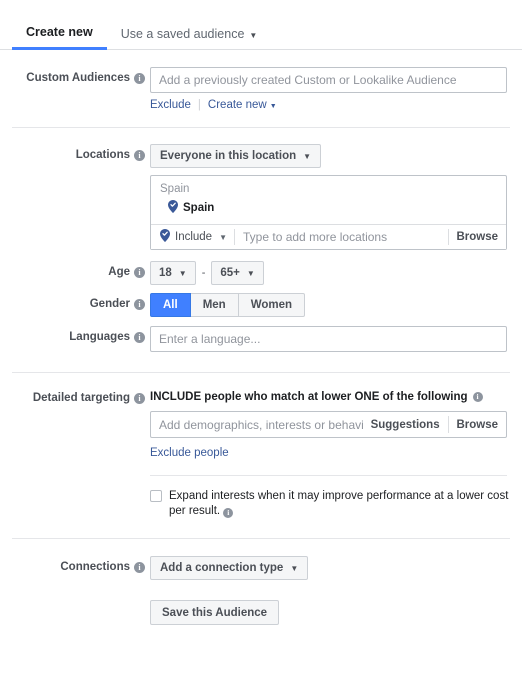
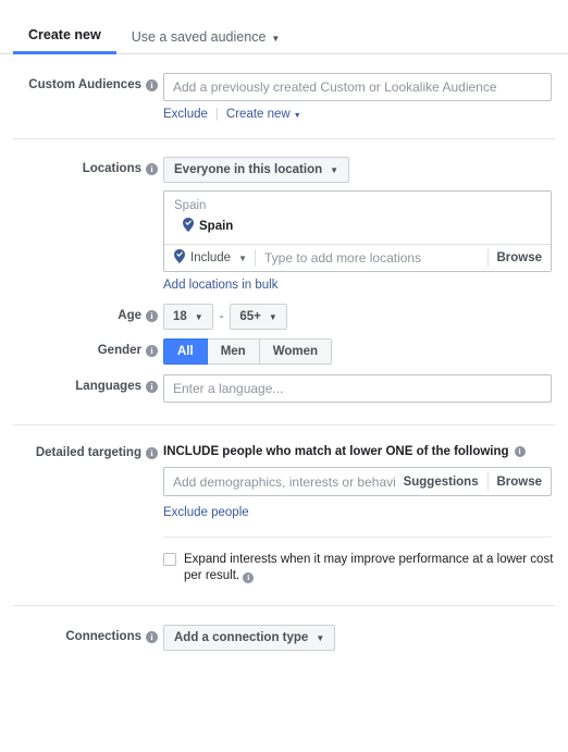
  Create new
  Use a saved audience ▼
  Custom Audiences
  i
  Add a previously created Custom or Lookalike Audience
  Exclude
  |
  Create new
  Locations
  i
  Everyone in this location
  ▼
  Spain
  Spain
  Include
  ▼
  Type to add more locations
  Browse
+ Add locations in bulk
  Age
  i
  18
  ▼
  -
  65+
  ▼
  Gender
  i
  All
  Men
  Women
  Languages
  i
  Enter a language...
  Detailed targeting
  i
  INCLUDE people who match at lower ONE of the following
  i
  Add demographics, interests or behavi
  Suggestions
  Browse
  Exclude people
  Expand interests when it may improve performance at a lower cost per result. i
  Connections
  i
  Add a connection type
  ▼
- Save this Audience
